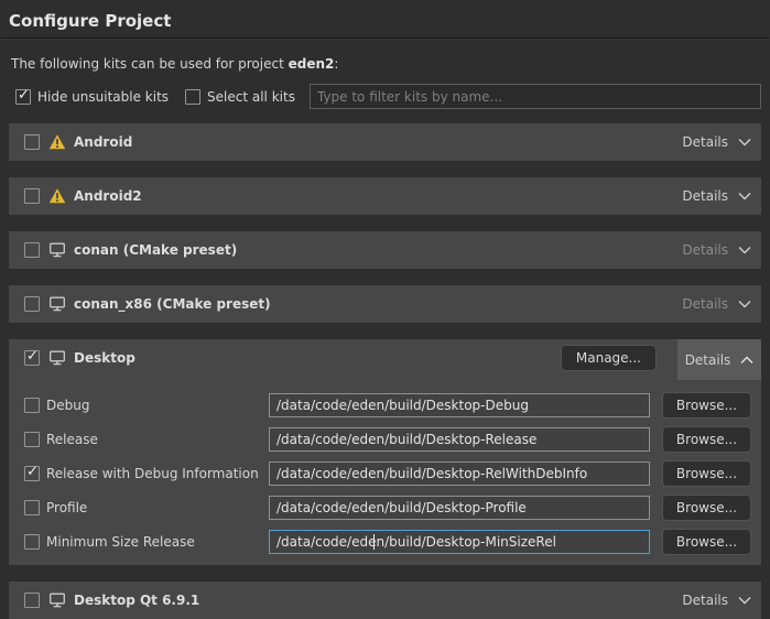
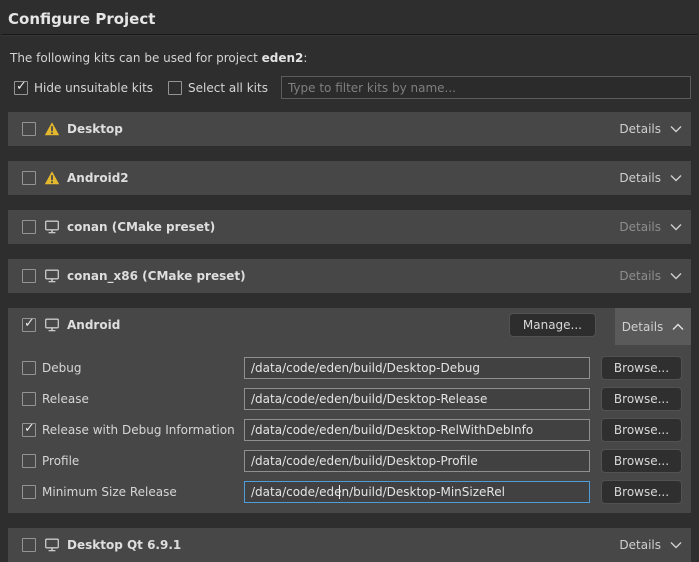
  Configure Project
  The following kits can be used for project eden2:
  Hide unsuitable kits
  Select all kits
  Type to filter kits by name...
- Android
+ Desktop
  Details
  Android2
  Details
  conan (CMake preset)
  Details
  conan_x86 (CMake preset)
  Details
  Details
- Desktop
+ Android
  Manage...
  Debug
  /data/code/eden/build/Desktop-Debug
  Browse...
  Release
  /data/code/eden/build/Desktop-Release
  Browse...
  Release with Debug Information
  /data/code/eden/build/Desktop-RelWithDebInfo
  Browse...
  Profile
  /data/code/eden/build/Desktop-Profile
  Browse...
  Minimum Size Release
  /data/code/eden/build/Desktop-MinSizeRel
  Browse...
  Desktop Qt 6.9.1
  Details
